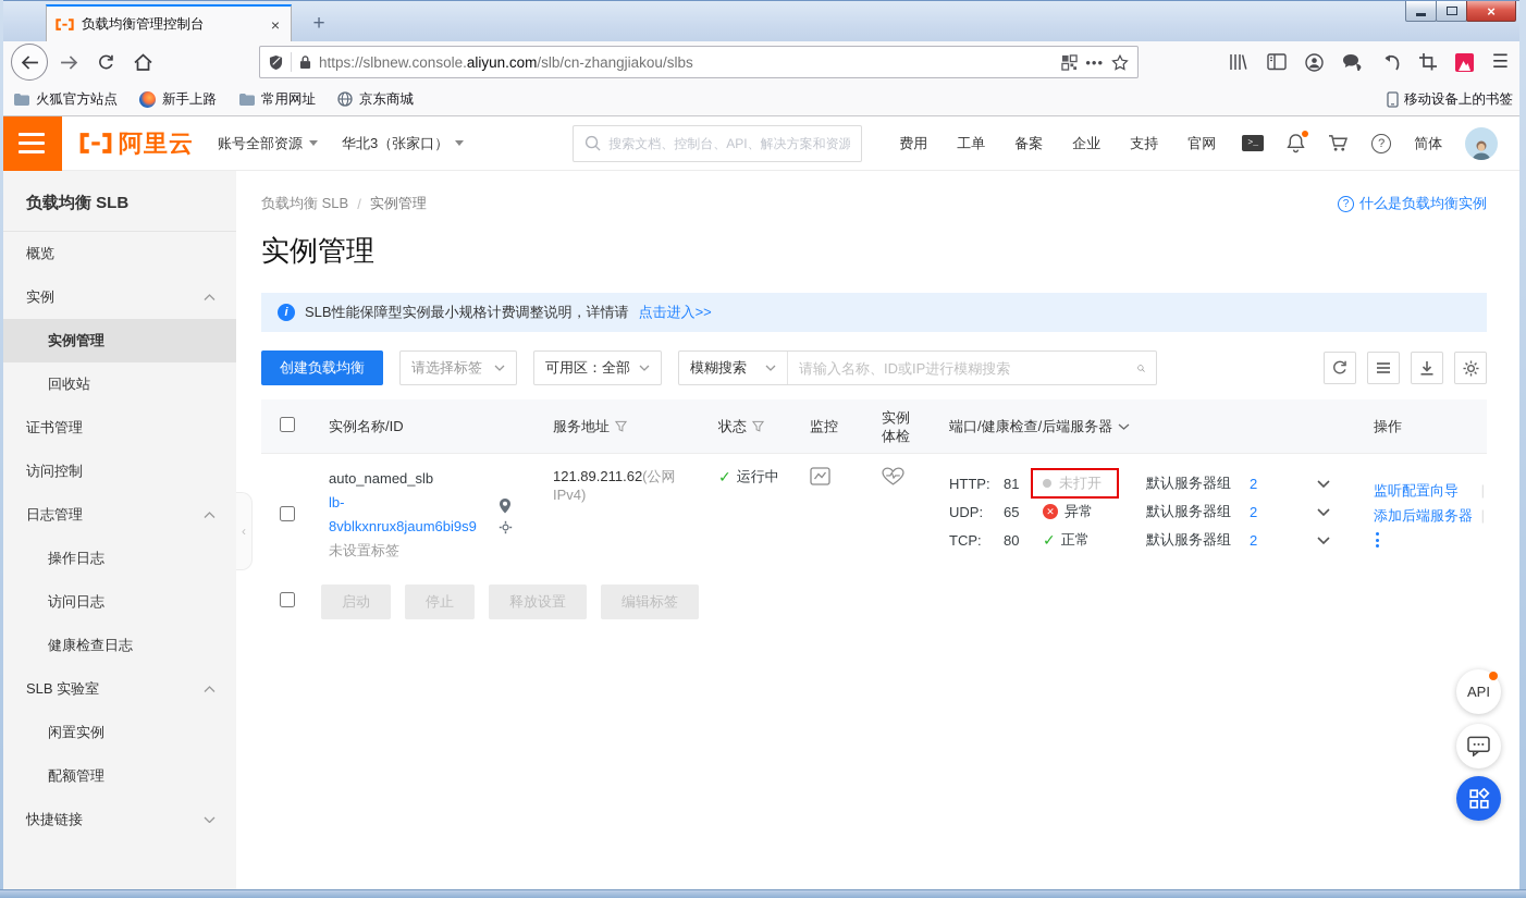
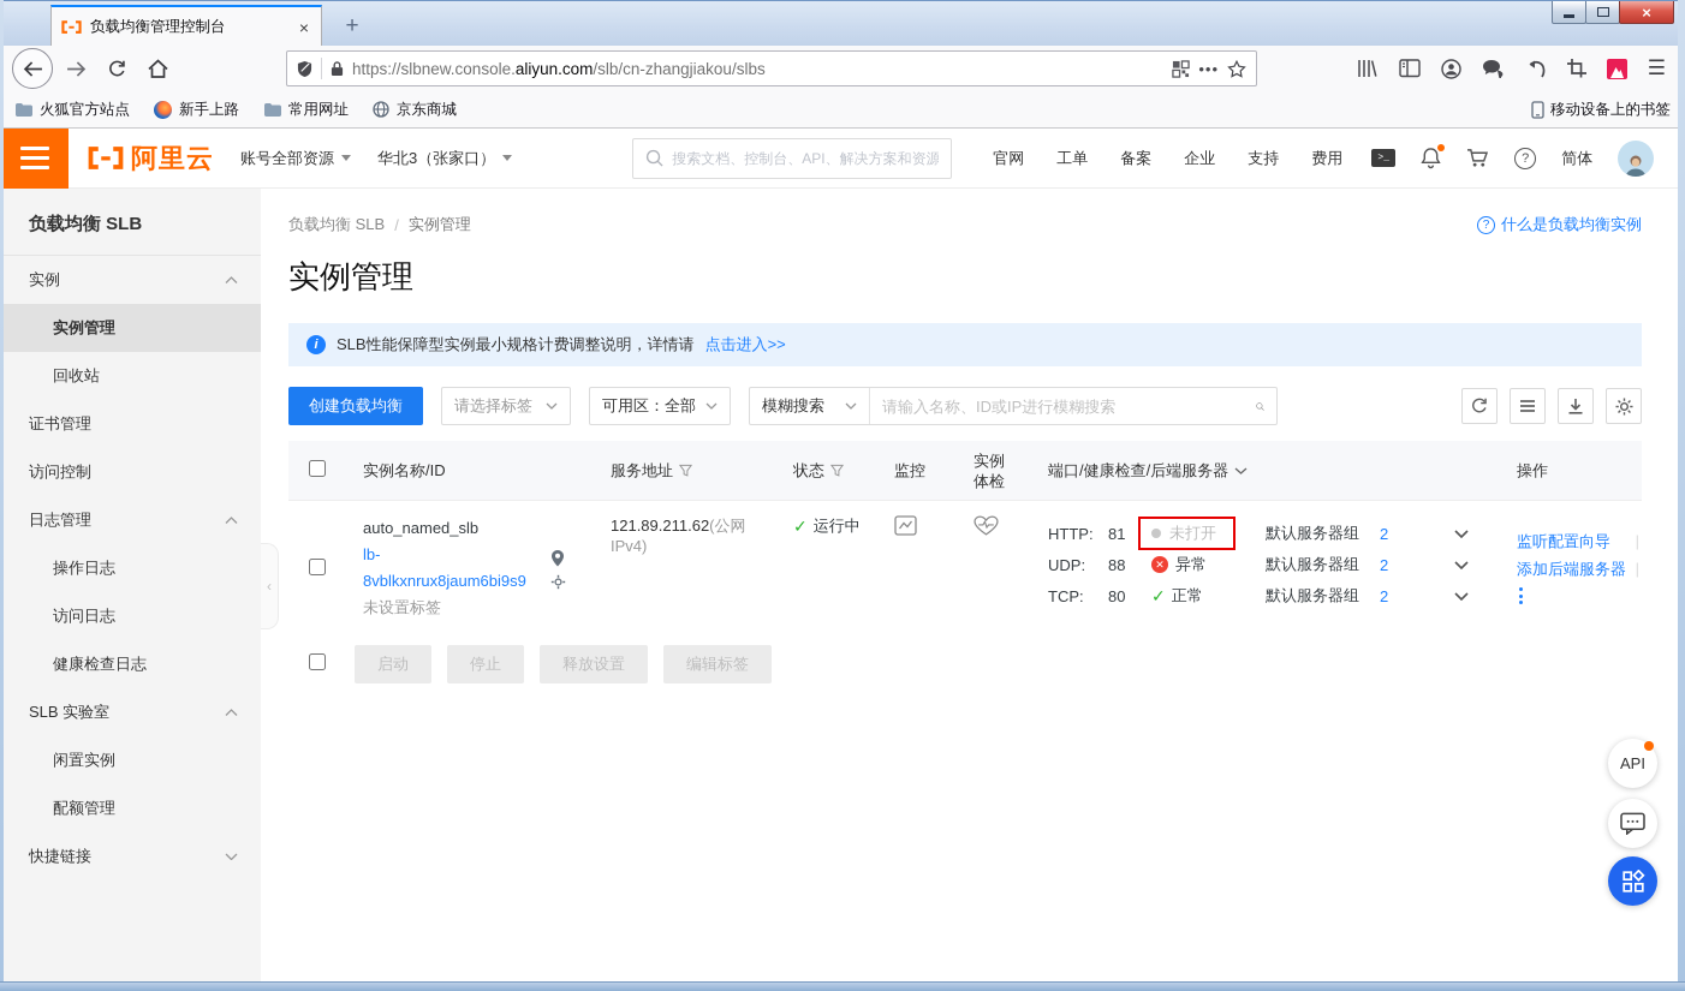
  负载均衡管理控制台
  ×
  +
  ×
  https://slbnew.console.aliyun.com/slb/cn-zhangjiakou/slbs
  •••
  ☰
  火狐官方站点
  新手上路
  常用网址
  京东商城
  移动设备上的书签
  阿里云
  账号全部资源
  华北3（张家口）
  搜索文档、控制台、API、解决方案和资源
- 费用
+ 官网
  工单
  备案
  企业
  支持
- 官网
+ 费用
  >_
  ?
  简体
  负载均衡 SLB
- 概览
  实例
  实例管理
  回收站
  证书管理
  访问控制
  日志管理
  操作日志
  访问日志
  健康检查日志
  SLB 实验室
  闲置实例
  配额管理
  快捷链接
  ‹
  负载均衡 SLB
  /
  实例管理
  ?
  什么是负载均衡实例
  实例管理
  i
  SLB性能保障型实例最小规格计费调整说明，详情请
  点击进入>>
  创建负载均衡
  请选择标签
  可用区：全部
  模糊搜索
  请输入名称、ID或IP进行模糊搜索
  实例名称/ID
  服务地址
  状态
  监控
  实例体检
  端口/健康检查/后端服务器
  操作
  auto_named_slb
  lb-8vblkxnrux8jaum6bi9s9
  未设置标签
  121.89.211.62(公网IPv4)
  ✓
  运行中
  HTTP:
  81
  未打开
  默认服务器组
  2
  UDP:
- 65
+ 88
  ✕
  异常
  默认服务器组
  2
  TCP:
  80
  ✓
  正常
  默认服务器组
  2
  监听配置向导
  |
  添加后端服务器
  |
  启动
  停止
  释放设置
  编辑标签
  API
